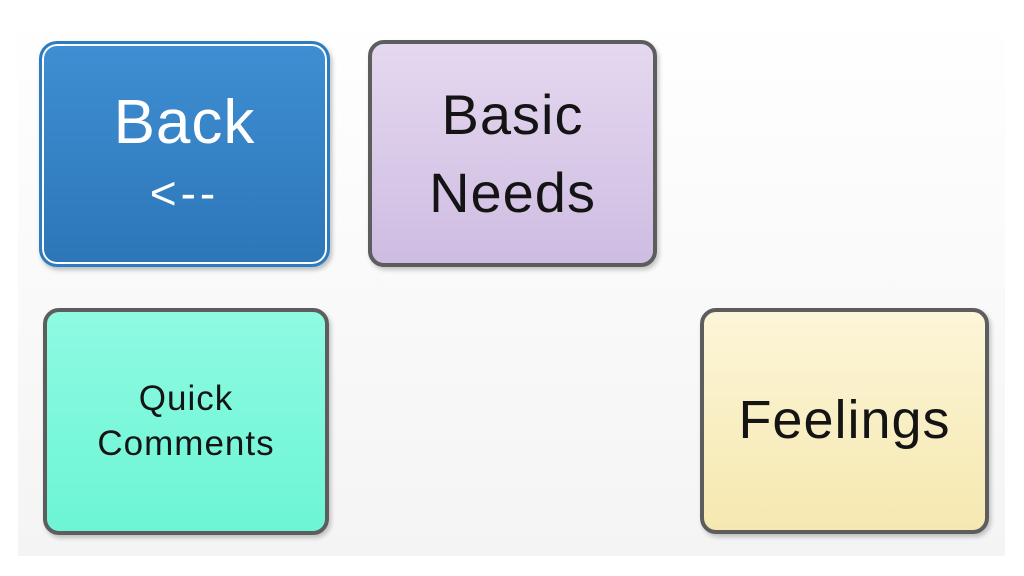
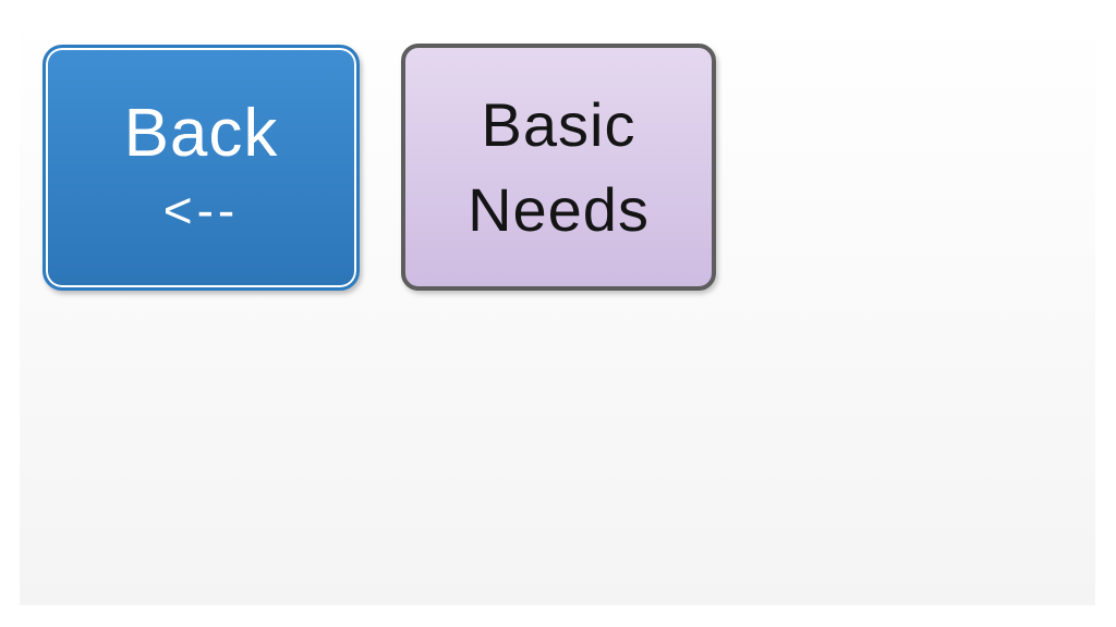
  Back
  <--
  Basic
  Needs
- Quick
- Comments
- Feelings
